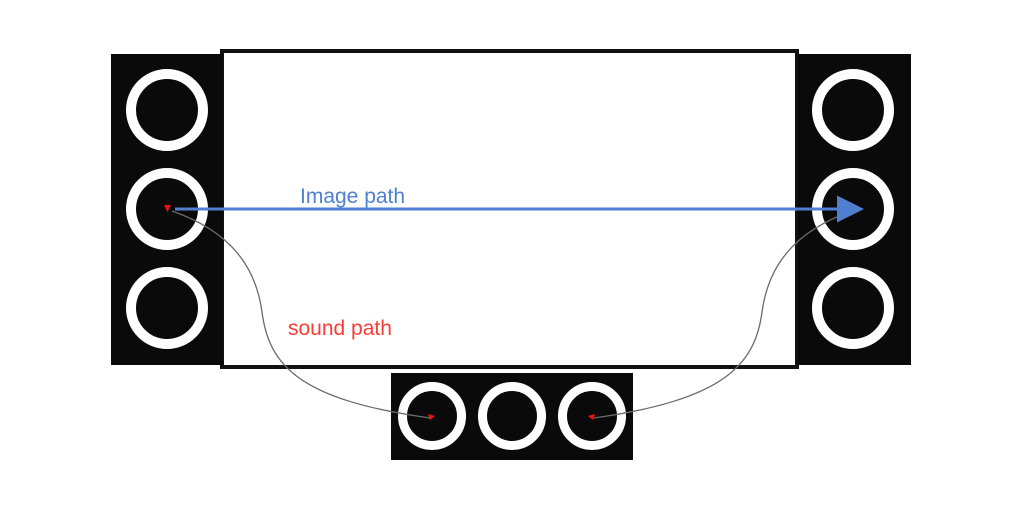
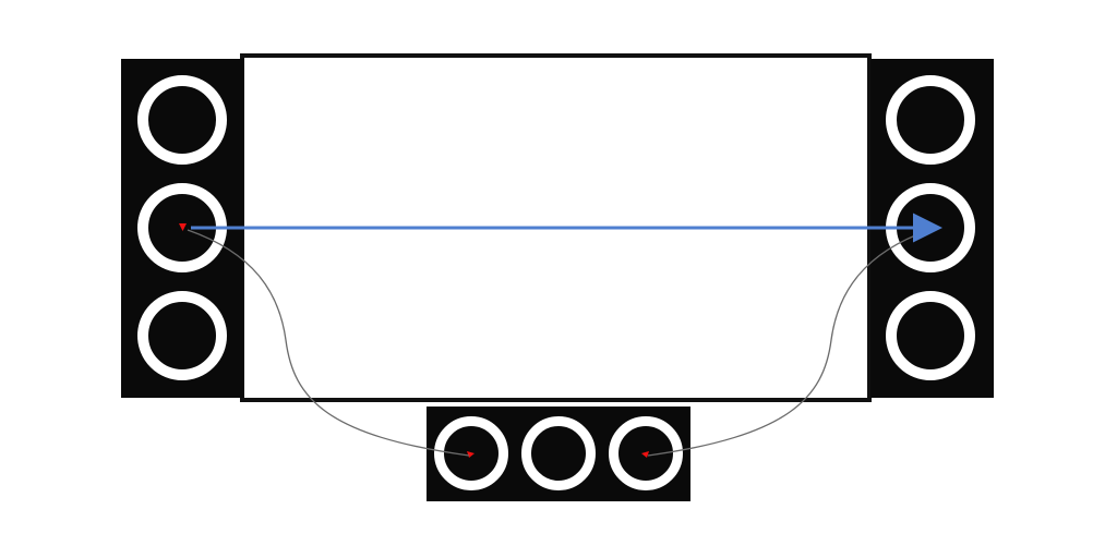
- Image path
- sound path
